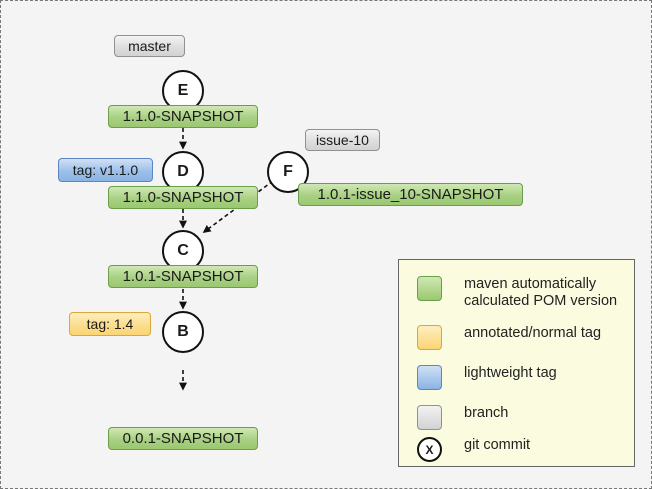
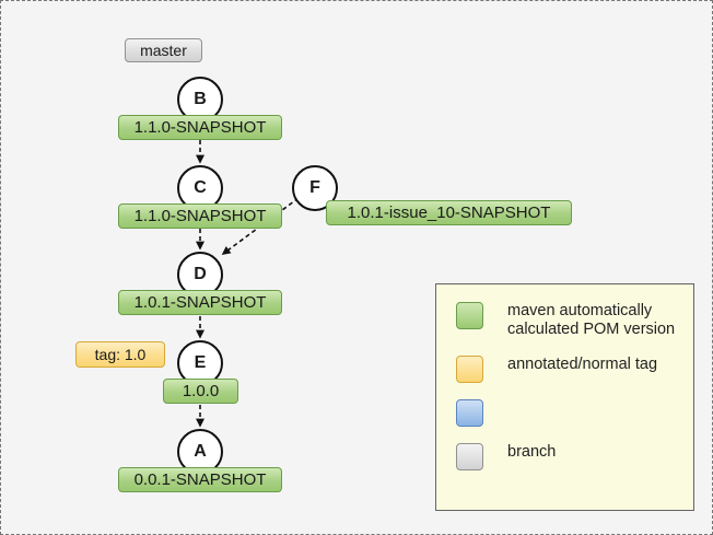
  master
- issue-10
- tag: v1.1.0
- tag: 1.4
+ tag: 1.0
- E
+ B
- D
+ C
  F
- C
+ D
- B
+ E
+ A
  1.1.0-SNAPSHOT
  1.1.0-SNAPSHOT
  1.0.1-issue_10-SNAPSHOT
  1.0.1-SNAPSHOT
+ 1.0.0
  0.0.1-SNAPSHOT
  maven automatically
  calculated POM version
  annotated/normal tag
- lightweight tag
  branch
- X
- git commit
